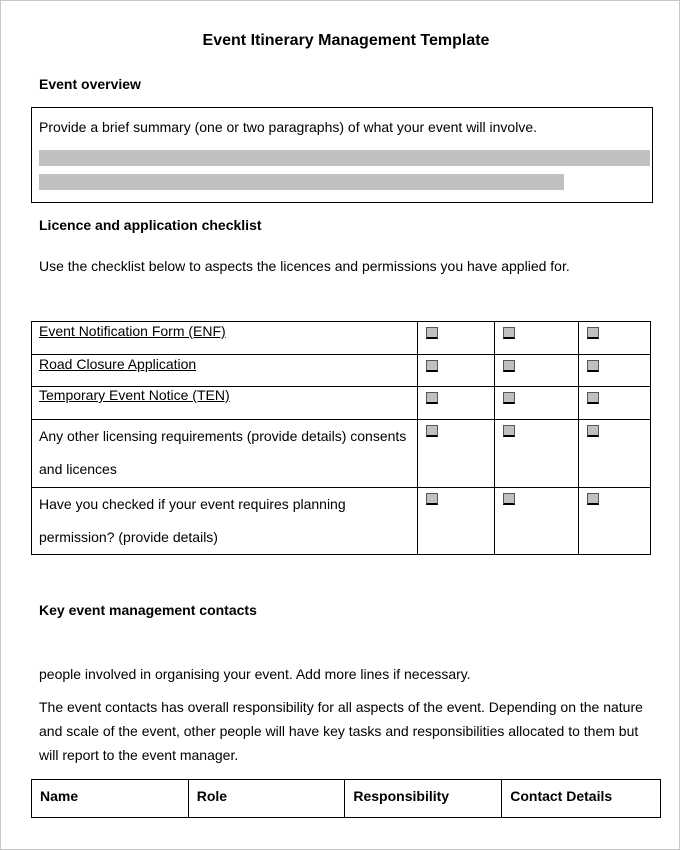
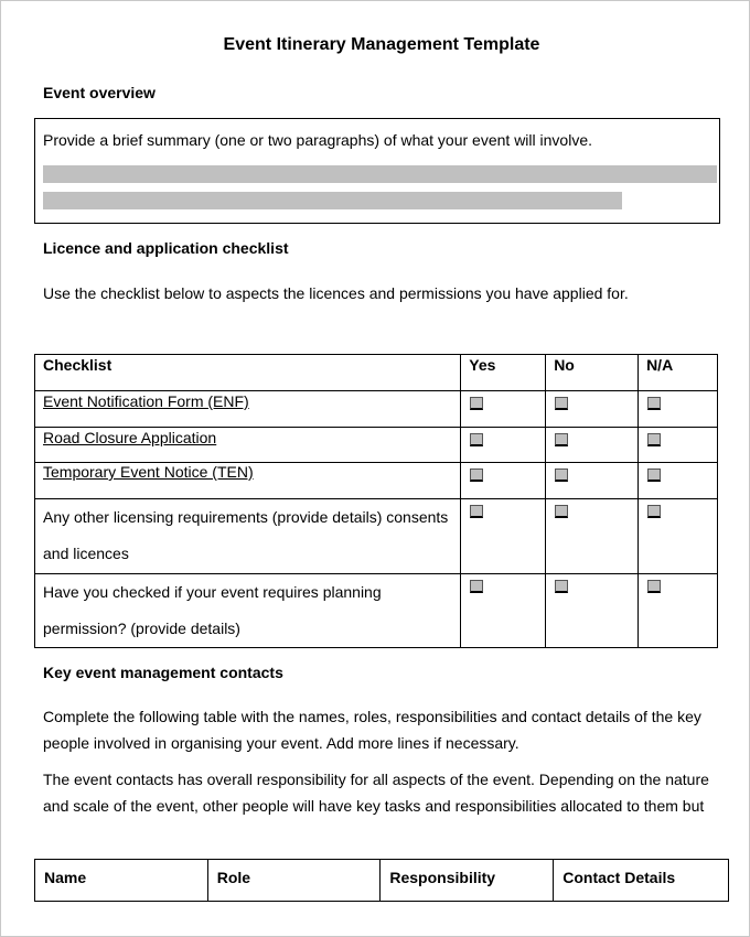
  Event Itinerary Management Template
  Event overview
  Provide a brief summary (one or two paragraphs) of what your event will involve.
  Licence and application checklist
  Use the checklist below to aspects the licences and permissions you have applied for.
+ Checklist	Yes	No	N/A
  Event Notification Form (ENF)
  Road Closure Application
  Temporary Event Notice (TEN)
  Any other licensing requirements (provide details) consents and licences
  Have you checked if your event requires planning permission? (provide details)
  Key event management contacts
+ Complete the following table with the names, roles, responsibilities and contact details of the key
  people involved in organising your event. Add more lines if necessary.
  The event contacts has overall responsibility for all aspects of the event. Depending on the nature
  and scale of the event, other people will have key tasks and responsibilities allocated to them but
- will report to the event manager.
  Name	Role	Responsibility	Contact Details
